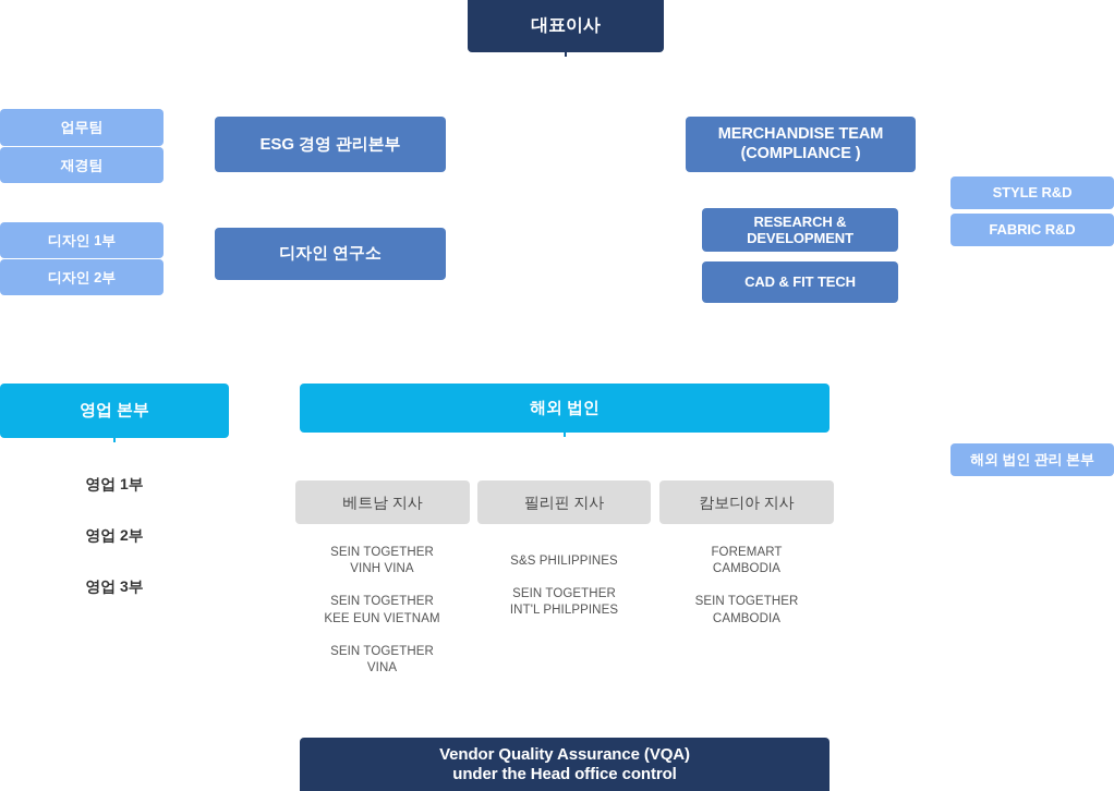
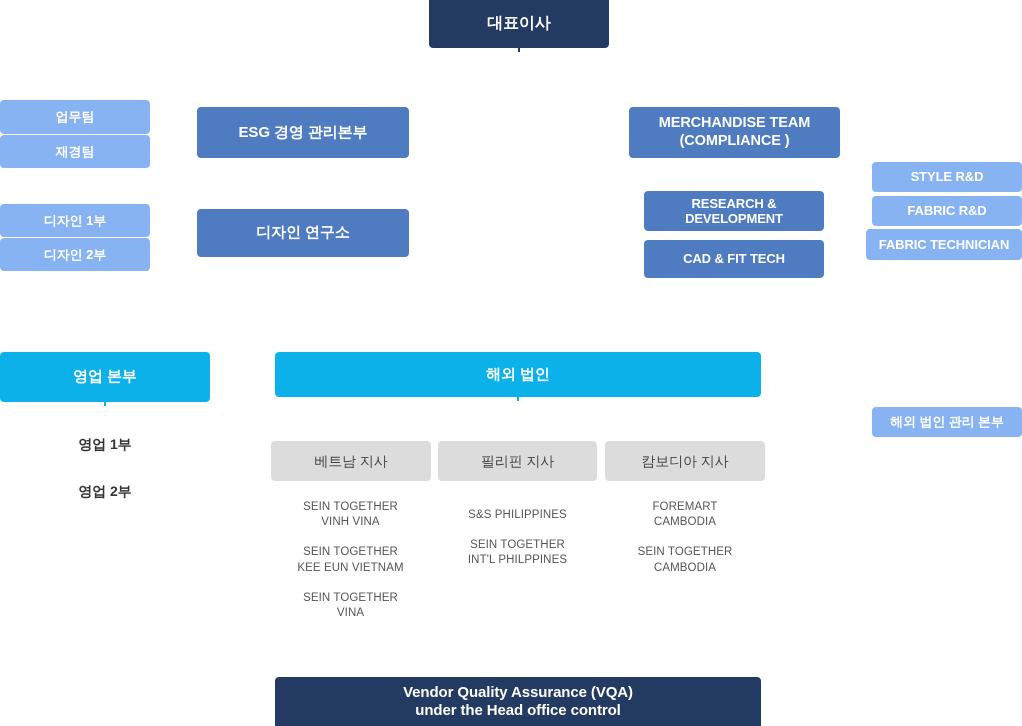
  대표이사
  업무팀
  재경팀
  디자인 1부
  디자인 2부
  ESG 경영 관리본부
  디자인 연구소
  MERCHANDISE TEAM
  (COMPLIANCE )
  RESEARCH &
  DEVELOPMENT
  CAD & FIT TECH
  STYLE R&D
  FABRIC R&D
+ FABRIC TECHNICIAN
  영업 본부
  영업 1부
  영업 2부
- 영업 3부
  해외 법인
  해외 법인 관리 본부
  베트남 지사
  필리핀 지사
  캄보디아 지사
  SEIN TOGETHER
  VINH VINA
  SEIN TOGETHER
  KEE EUN VIETNAM
  SEIN TOGETHER
  VINA
  S&S PHILIPPINES
  SEIN TOGETHER
  INT'L PHILPPINES
  FOREMART
  CAMBODIA
  SEIN TOGETHER
  CAMBODIA
  Vendor Quality Assurance (VQA)
  under the Head office control
